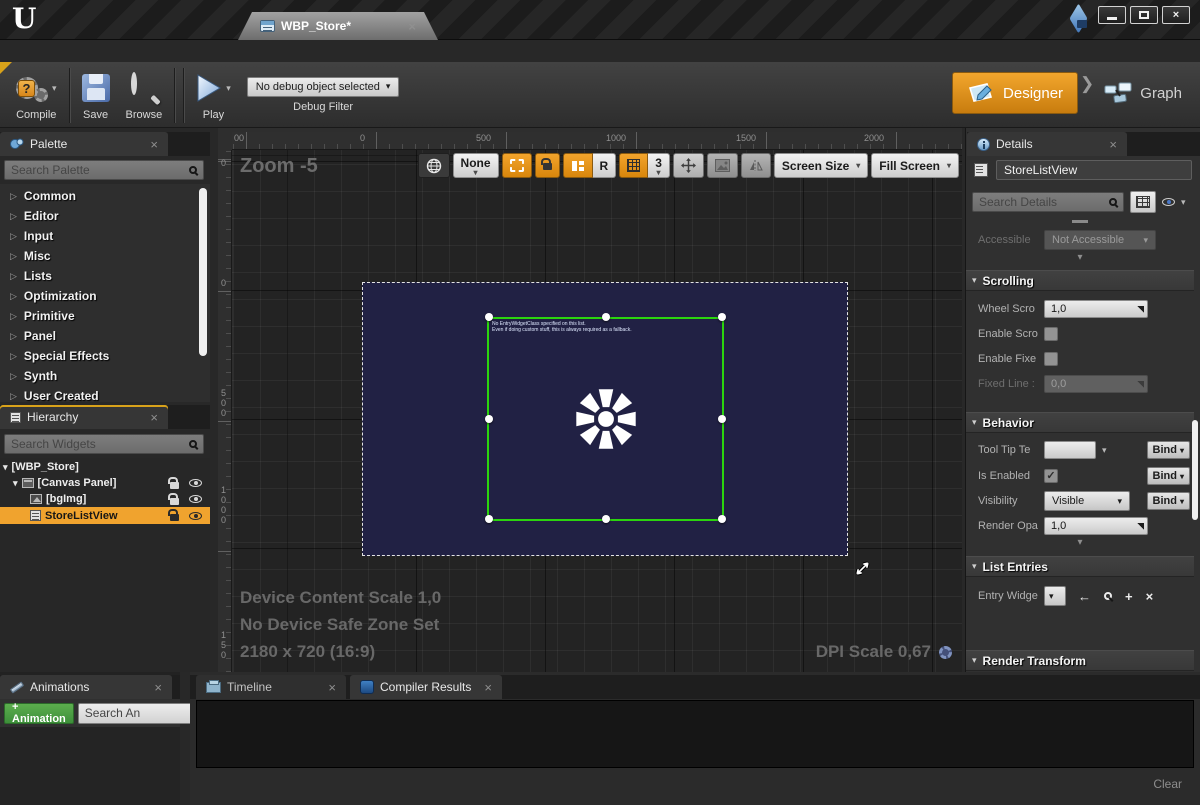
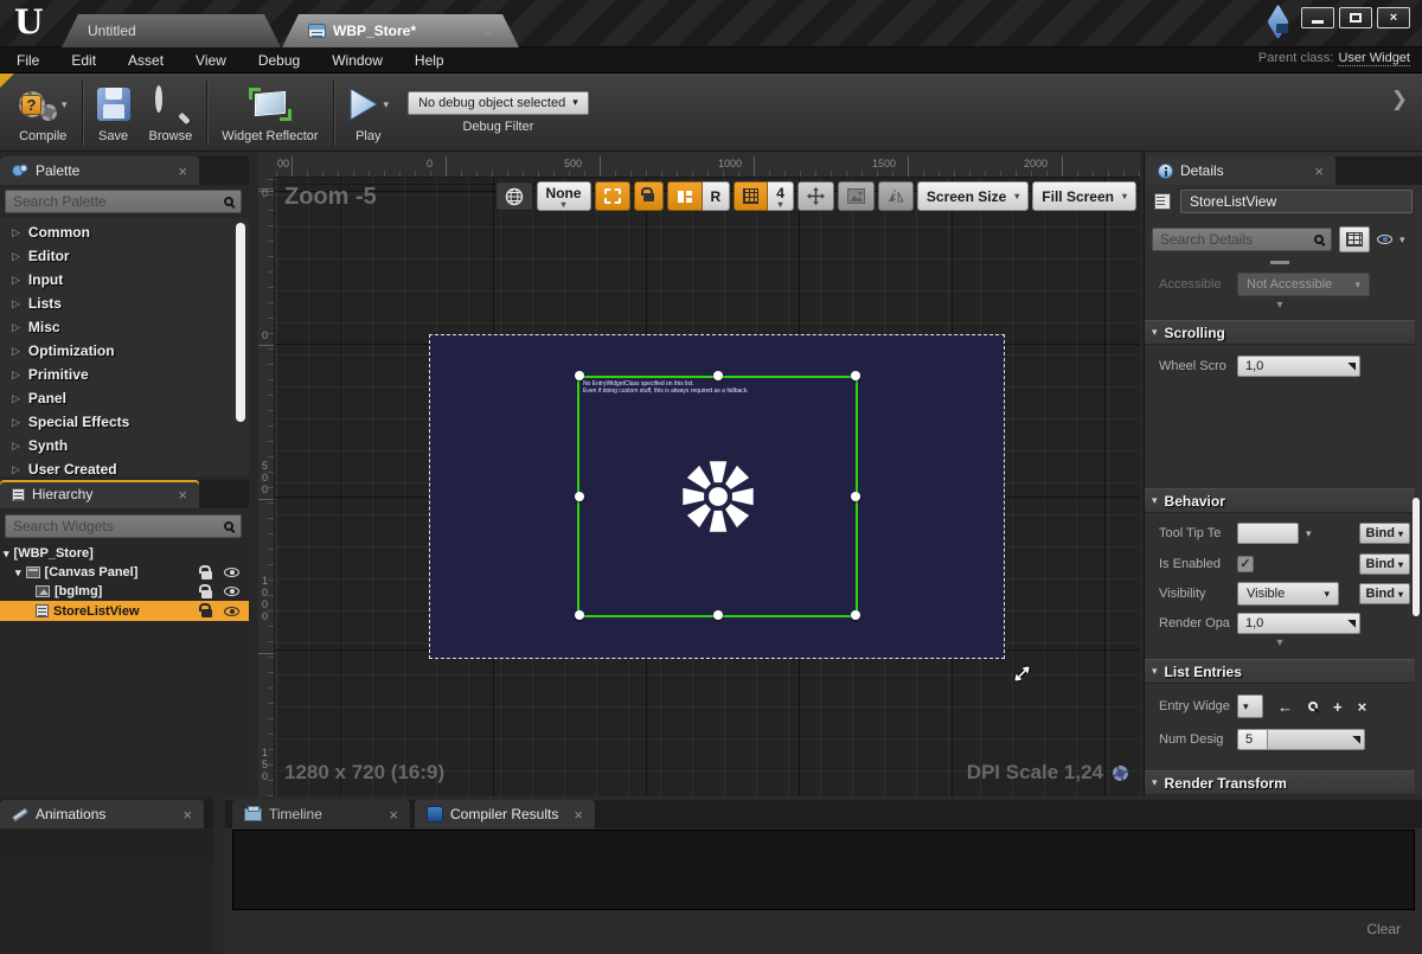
  U
+ Untitled
  WBP_Store*
  ×
  ×
+ File
+ Edit
+ Asset
+ View
+ Debug
+ Window
+ Help
+ Parent class: User Widget
  ?
  ▾
  Compile
  Save
  Browse
+ Widget Reflector
  ▾
  Play
  No debug object selected
  ▾
  Debug Filter
- Designer
  ❯
- Graph
  Palette
  ×
  Search Palette
  ▷
  Common
  ▷
  Editor
  ▷
  Input
  ▷
- Misc
+ Lists
  ▷
- Lists
+ Misc
  ▷
  Optimization
  ▷
  Primitive
  ▷
  Panel
  ▷
  Special Effects
  ▷
  Synth
  ▷
  User Created
  Hierarchy
  ×
  Search Widgets
  ▾
  [WBP_Store]
  ▾
  [Canvas Panel]
  [bgImg]
  StoreListView
  00
  0
  500
  1000
  1500
  2000
  0
  0
  500
  1000
  150
  Zoom -5
  None
  ▾
  R
- 3
+ 4
  ▾
  Screen Size
  ▾
  Fill Screen
  ▾
- Device Content Scale 1,0
- No Device Safe Zone Set
- 2180 x 720 (16:9)
+ 1280 x 720 (16:9)
- DPI Scale 0,67
+ DPI Scale 1,24
  Details
  ×
  StoreListView
  Search Details
  ▾
  Accessible
  Not Accessible
  ▾
  ▾
  ▾
  Scrolling
  Wheel Scro
  1,0
- Enable Scro
- Enable Fixe
- Fixed Line :
- 0,0
  ▾
  Behavior
  Tool Tip Te
  ▾
  Bind
  ▾
  Is Enabled
  ✓
  Bind
  ▾
  Visibility
  Visible
  ▾
  Bind
  ▾
  Render Opa
  1,0
  ▾
  ▾
  List Entries
  Entry Widge
  ▾
  ←
  +
  ×
+ Num Desig
+ 5
  ▾
  Render Transform
  Animations
  ×
- + Animation
- Search An
  Timeline
  ×
  Compiler Results
  ×
  Clear
